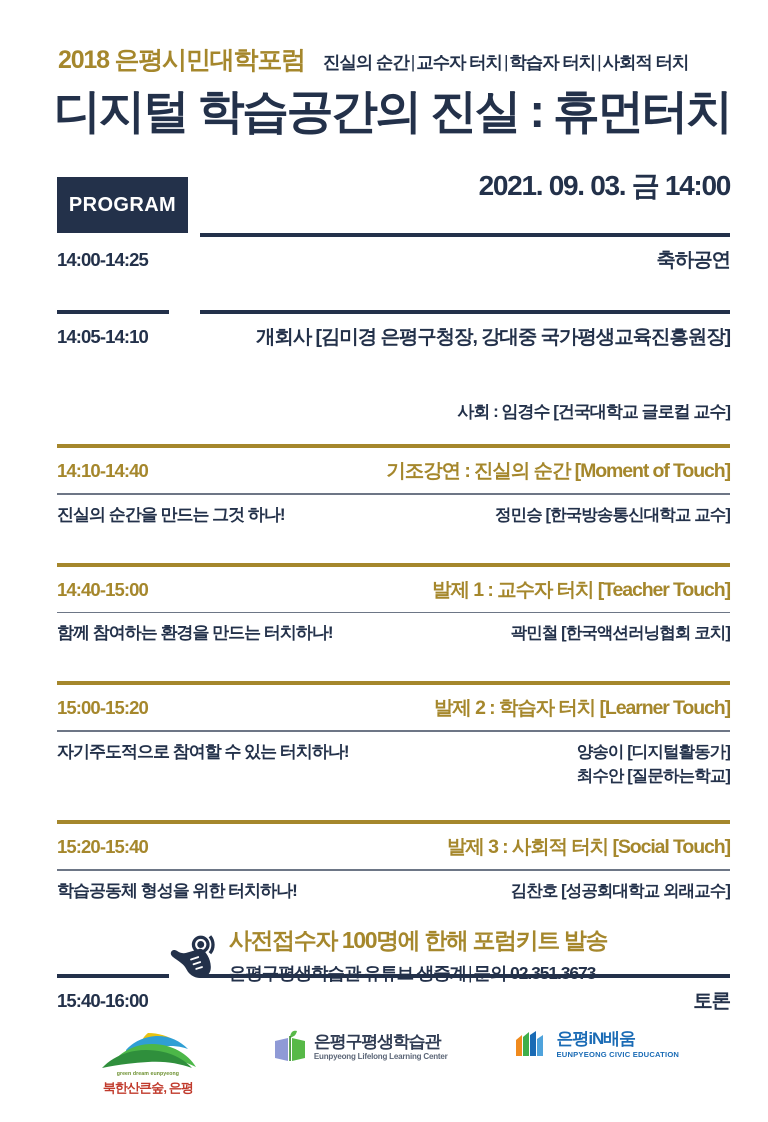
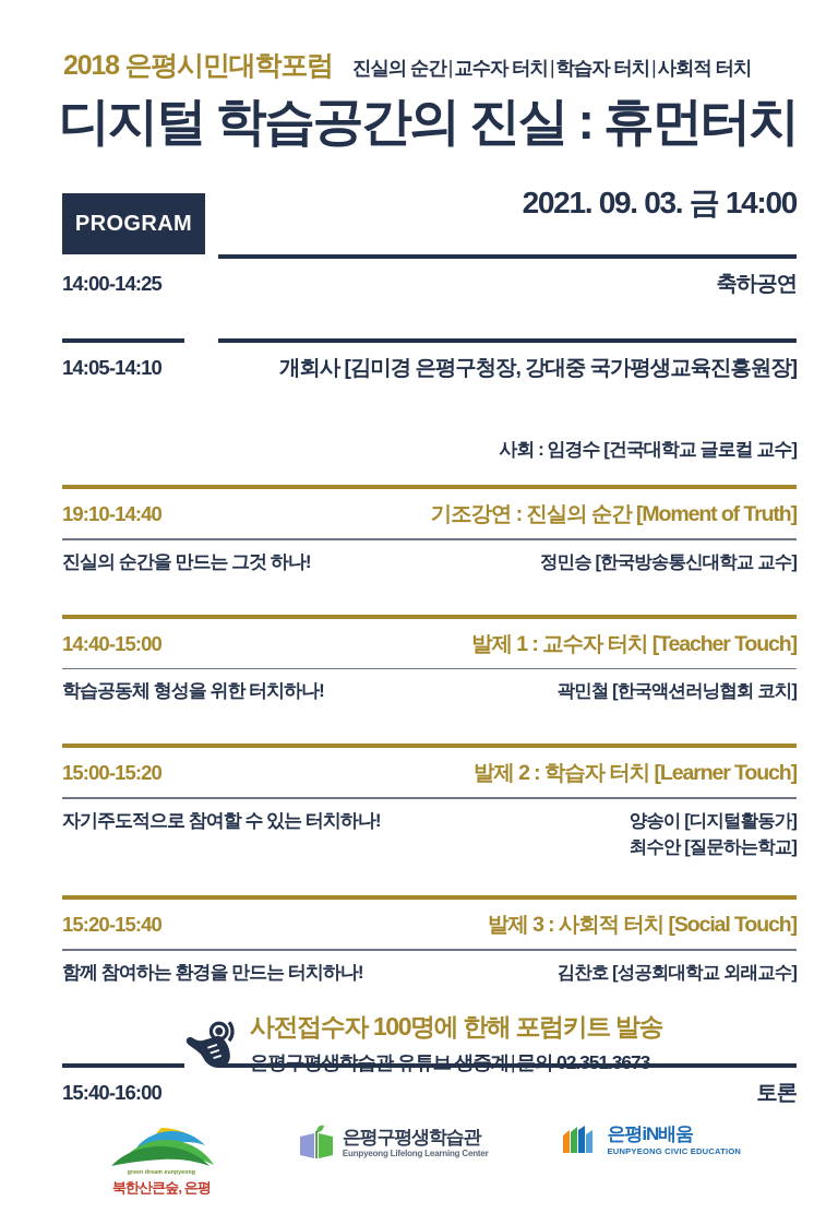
  2018 은평시민대학포럼
  진실의 순간|교수자 터치|학습자 터치|사회적 터치
  디지털 학습공간의 진실 : 휴먼터치
  2021. 09. 03. 금 14:00
  PROGRAM
  14:00-14:25
  축하공연
  14:05-14:10
  개회사 [김미경 은평구청장, 강대중 국가평생교육진흥원장]
  사회 : 임경수 [건국대학교 글로컬 교수]
- 14:10-14:40
+ 19:10-14:40
- 기조강연 : 진실의 순간 [Moment of Touch]
+ 기조강연 : 진실의 순간 [Moment of Truth]
  진실의 순간을 만드는 그것 하나!
  정민승 [한국방송통신대학교 교수]
  14:40-15:00
  발제 1 : 교수자 터치 [Teacher Touch]
- 함께 참여하는 환경을 만드는 터치하나!
+ 학습공동체 형성을 위한 터치하나!
  곽민철 [한국액션러닝협회 코치]
  15:00-15:20
  발제 2 : 학습자 터치 [Learner Touch]
  자기주도적으로 참여할 수 있는 터치하나!
  양송이 [디지털활동가]
  최수안 [질문하는학교]
  15:20-15:40
  발제 3 : 사회적 터치 [Social Touch]
- 학습공동체 형성을 위한 터치하나!
+ 함께 참여하는 환경을 만드는 터치하나!
  김찬호 [성공회대학교 외래교수]
  15:40-16:00
  토론
  사전접수자 100명에 한해 포럼키트 발송
  은평구평생학습관 유튜브 생중계|문의 02.351.3673
  북한산큰숲, 은평
  은평구평생학습관
  Eunpyeong Lifelong Learning Center
  은평iN배움
  EUNPYEONG CIVIC EDUCATION
